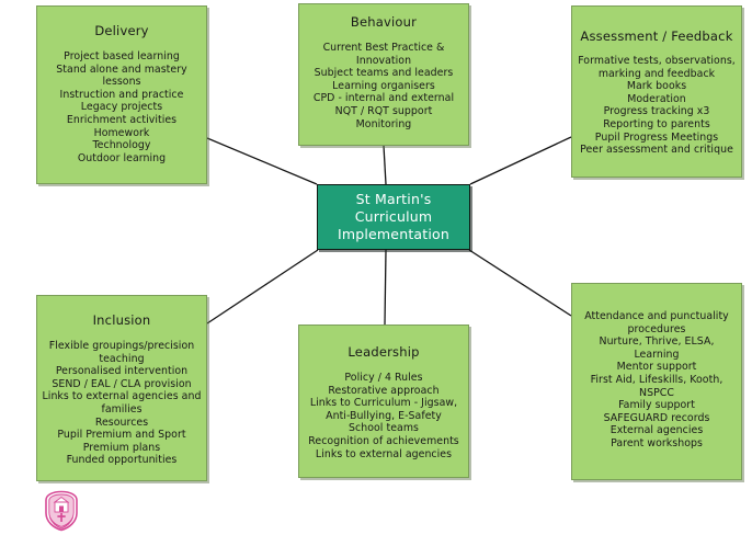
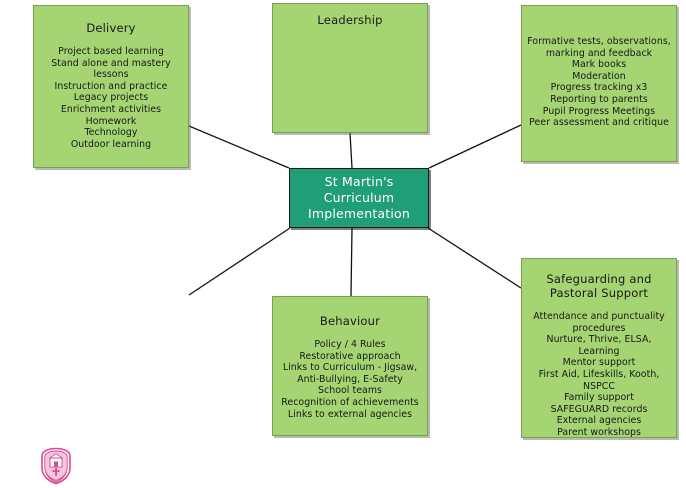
  Delivery
  Project based learning
  Stand alone and mastery
  lessons
  Instruction and practice
  Legacy projects
  Enrichment activities
  Homework
  Technology
  Outdoor learning
- Behaviour
+ Leadership
- Current Best Practice &
- Innovation
- Subject teams and leaders
- Learning organisers
- CPD - internal and external
- NQT / RQT support
- Monitoring
- Assessment / Feedback
  Formative tests, observations,
  marking and feedback
  Mark books
  Moderation
  Progress tracking x3
  Reporting to parents
  Pupil Progress Meetings
  Peer assessment and critique
  St Martin's
  Curriculum
  Implementation
- Inclusion
- Flexible groupings/precision
- teaching
- Personalised intervention
- SEND / EAL / CLA provision
- Links to external agencies and
- families
- Resources
- Pupil Premium and Sport
- Premium plans
- Funded opportunities
- Leadership
+ Behaviour
  Policy / 4 Rules
  Restorative approach
  Links to Curriculum - Jigsaw,
  Anti-Bullying, E-Safety
  School teams
  Recognition of achievements
  Links to external agencies
+ Safeguarding and
+ Pastoral Support
  Attendance and punctuality
  procedures
  Nurture, Thrive, ELSA, Learning
  Mentor support
  First Aid, Lifeskills, Kooth,
  NSPCC
  Family support
  SAFEGUARD records
  External agencies
  Parent workshops
